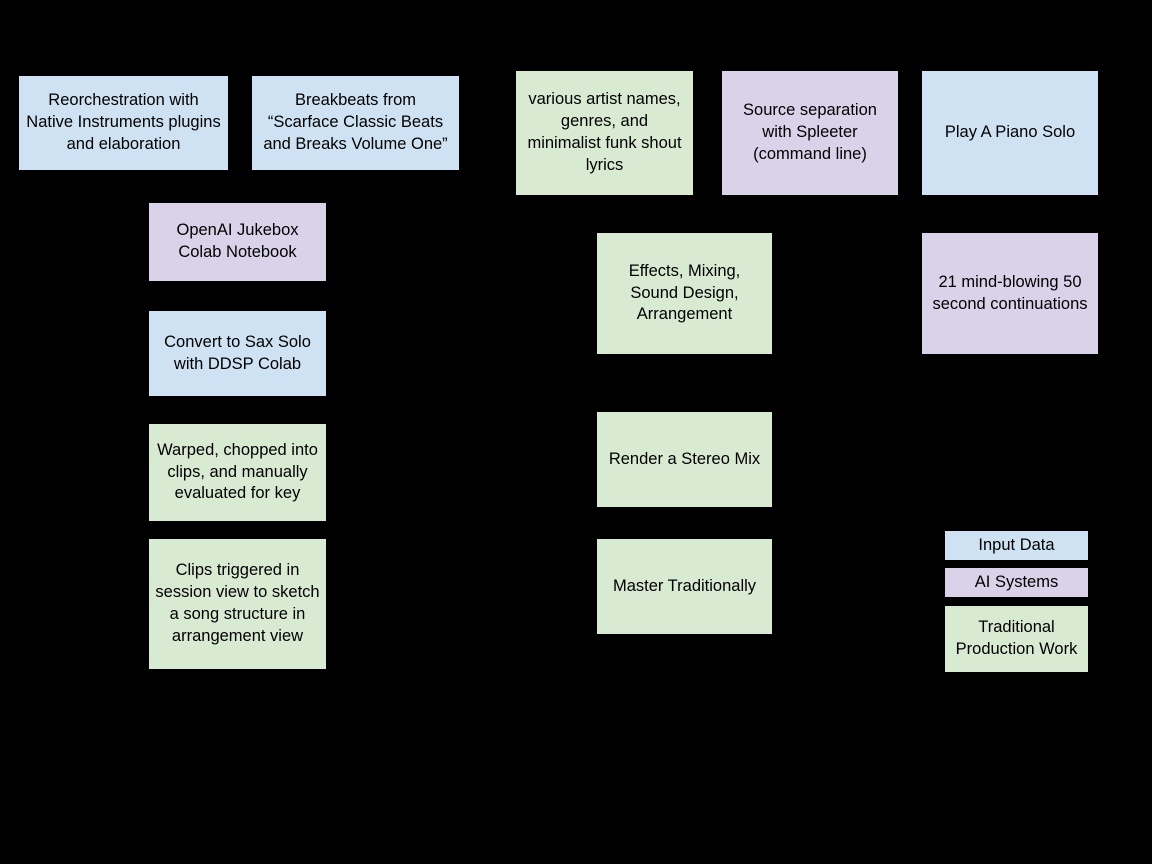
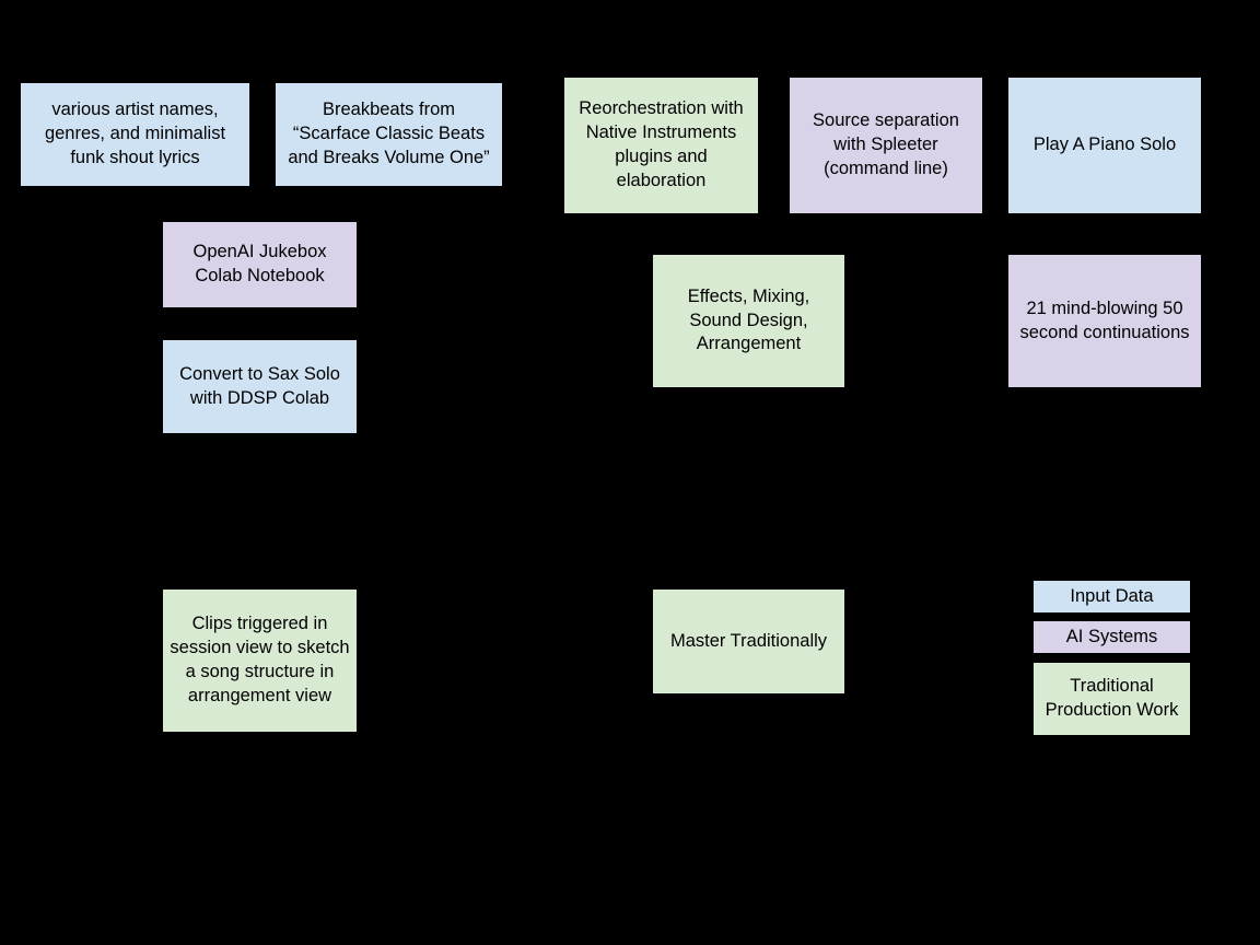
- Reorchestration with Native Instruments plugins and elaboration
+ various artist names, genres, and minimalist funk shout lyrics
  Breakbeats from “Scarface Classic Beats and Breaks Volume One”
- various artist names, genres, and minimalist funk shout lyrics
+ Reorchestration with Native Instruments plugins and elaboration
  Source separation with Spleeter (command line)
  Play A Piano Solo
  OpenAI Jukebox Colab Notebook
  Convert to Sax Solo with DDSP Colab
- Warped, chopped into clips, and manually evaluated for key
  Clips triggered in session view to sketch a song structure in arrangement view
  Effects, Mixing, Sound Design, Arrangement
- Render a Stereo Mix
  Master Traditionally
  21 mind-blowing 50 second continuations
  Input Data
  AI Systems
  Traditional Production Work
